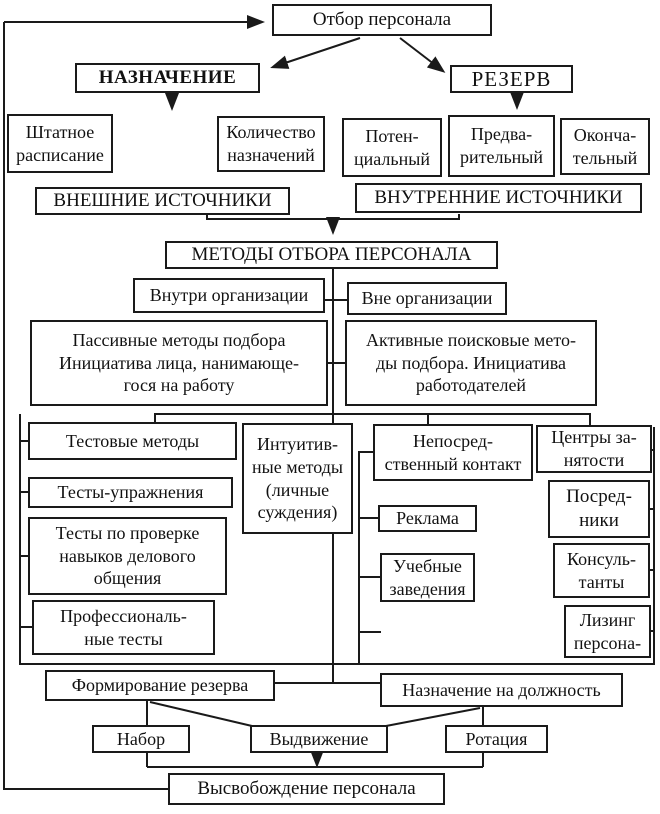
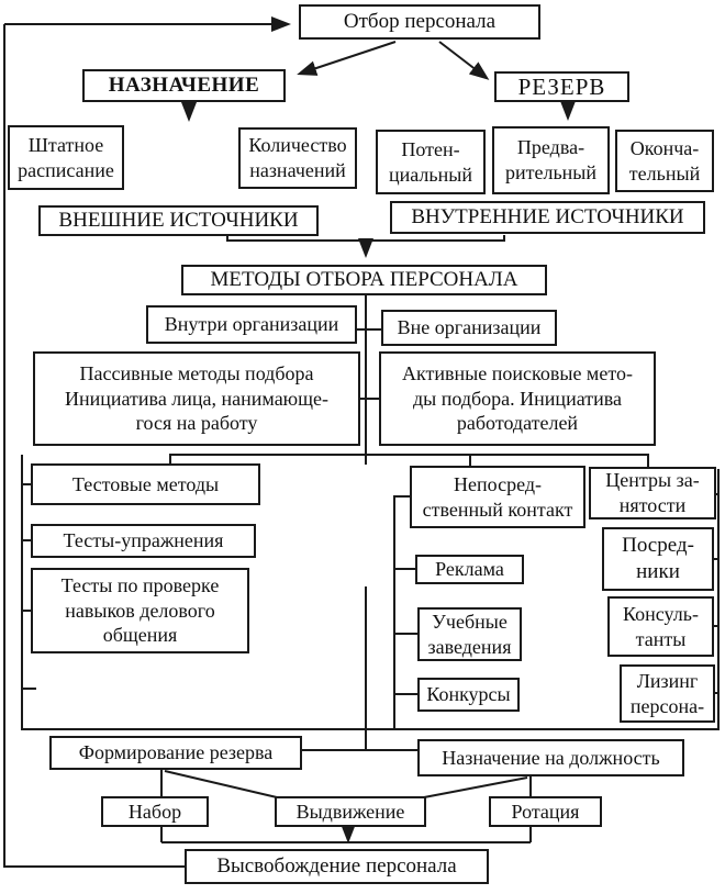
  Отбор персонала
  НАЗНАЧЕНИЕ
  РЕЗЕРВ
  Штатное
  расписание
  Количество
  назначений
  Потен-
  циальный
  Предва-
  рительный
  Оконча-
  тельный
  ВНЕШНИЕ ИСТОЧНИКИ
  ВНУТРЕННИЕ ИСТОЧНИКИ
  МЕТОДЫ ОТБОРА ПЕРСОНАЛА
  Внутри организации
  Вне организации
  Пассивные методы подбора
  Инициатива лица, нанимающе-
  гося на работу
  Активные поисковые мето-
  ды подбора. Инициатива
  работодателей
  Тестовые методы
  Тесты-упражнения
  Тесты по проверке
  навыков делового
  общения
- Профессиональ-
- ные тесты
- Интуитив-
- ные методы
- (личные
- суждения)
  Непосред-
  ственный контакт
  Реклама
  Учебные
  заведения
+ Конкурсы
  Центры за-
  нятости
  Посред-
  ники
  Консуль-
  танты
  Лизинг
  персона-
  Формирование резерва
  Назначение на должность
  Набор
  Выдвижение
  Ротация
  Высвобождение персонала
